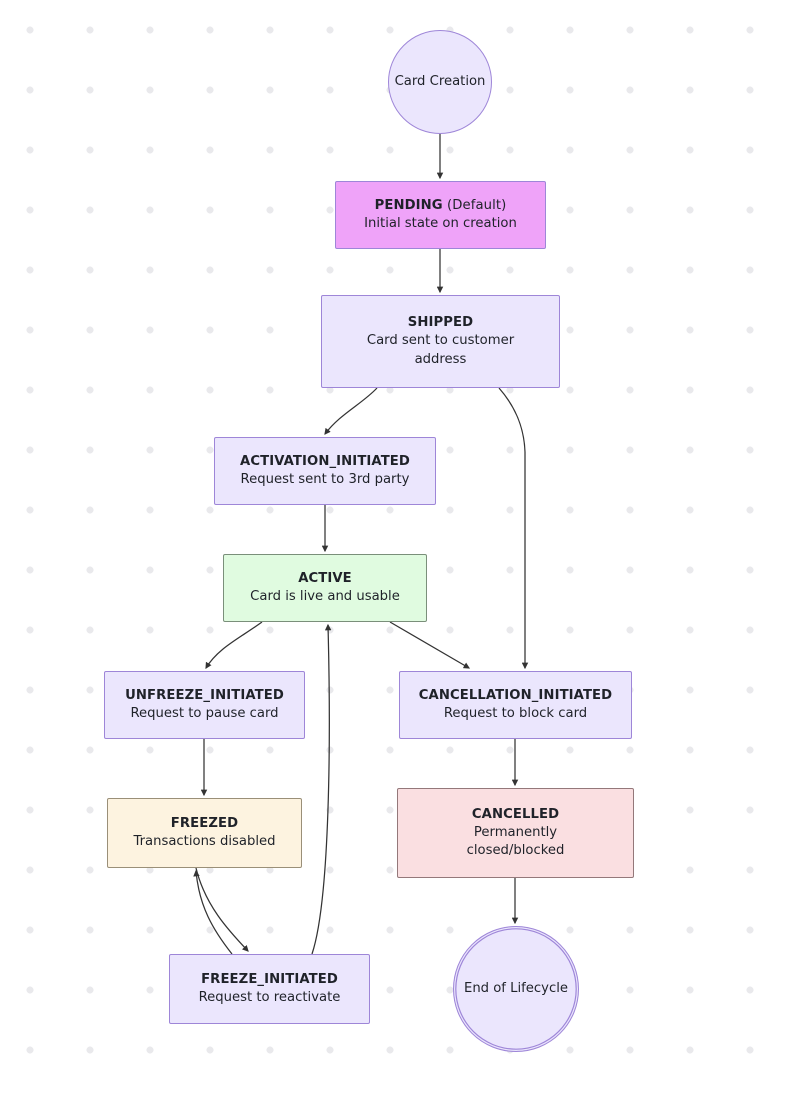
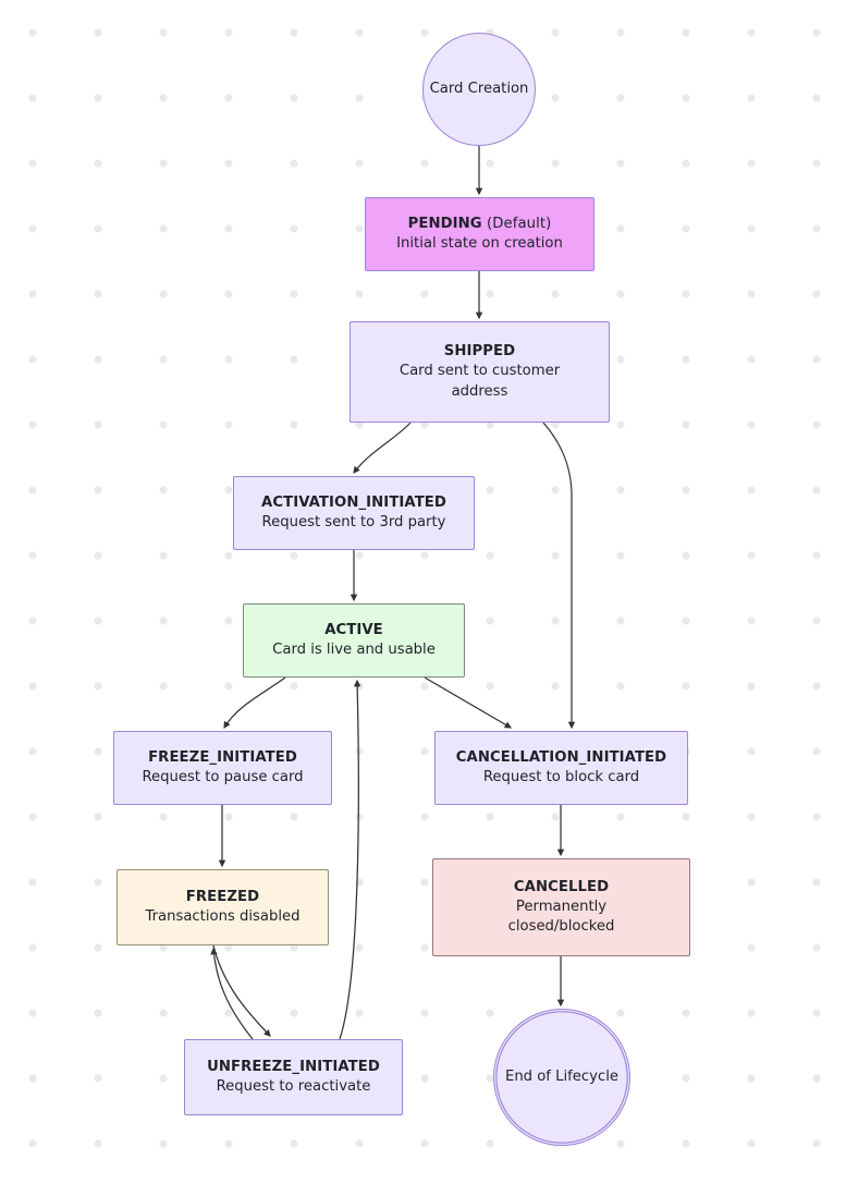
  Card Creation
  PENDING (Default)
  Initial state on creation
  SHIPPED
  Card sent to customer address
  ACTIVATION_INITIATED
  Request sent to 3rd party
  ACTIVE
  Card is live and usable
- UNFREEZE_INITIATED
+ FREEZE_INITIATED
  Request to pause card
  CANCELLATION_INITIATED
  Request to block card
  FREEZED
  Transactions disabled
  CANCELLED
  Permanently closed/blocked
- FREEZE_INITIATED
+ UNFREEZE_INITIATED
  Request to reactivate
  End of Lifecycle
